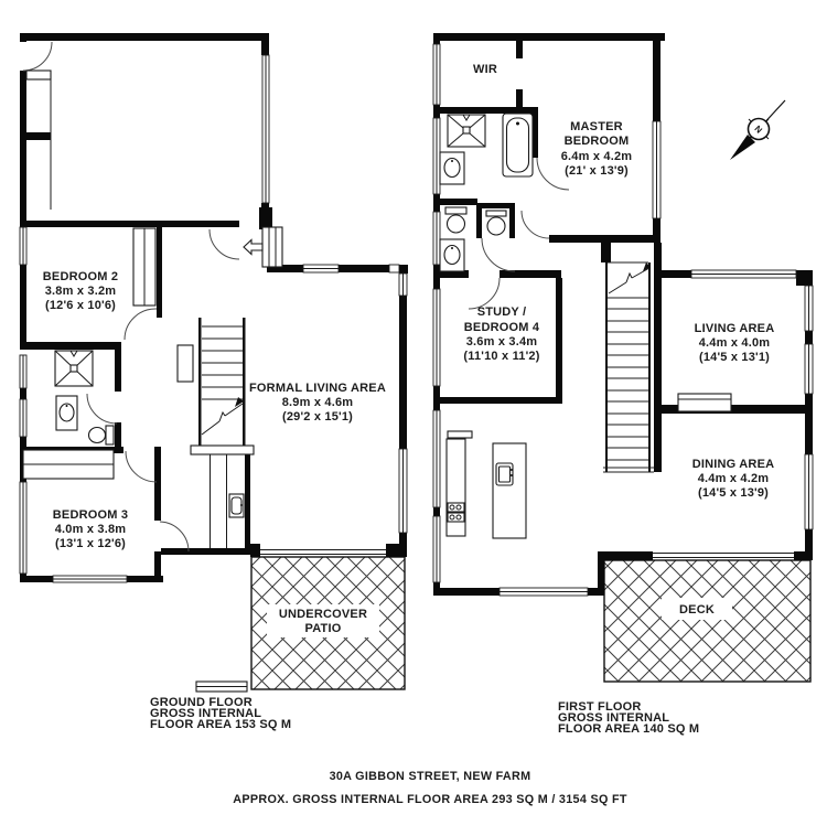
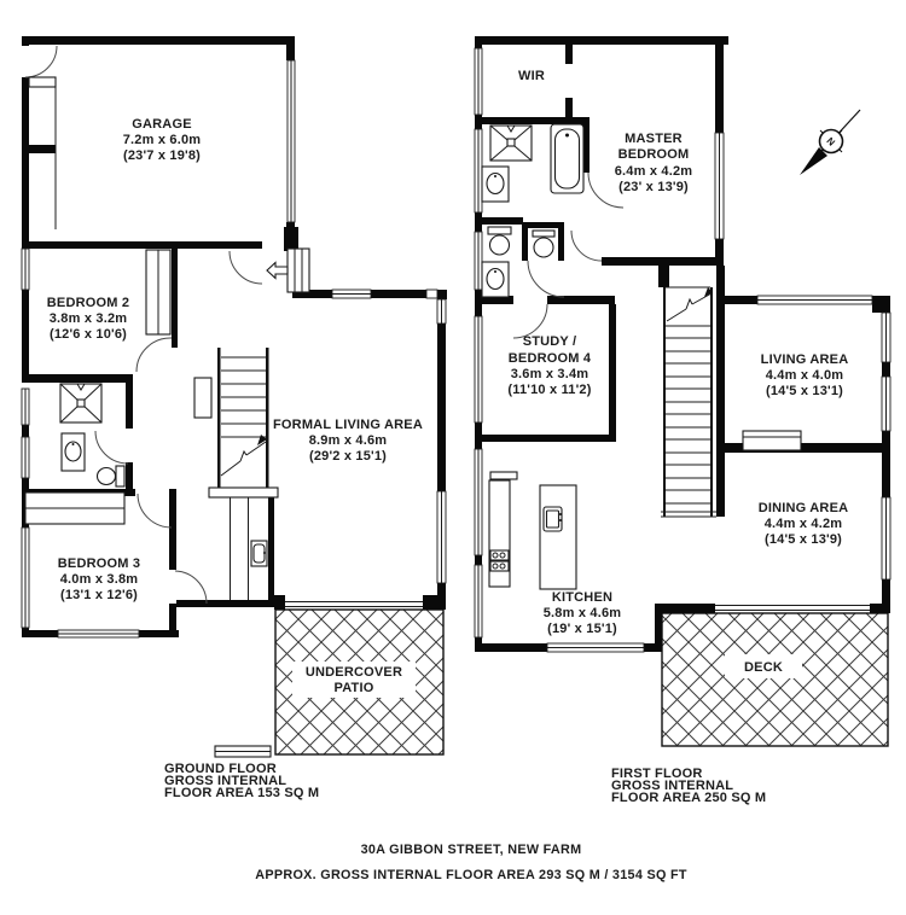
+ GARAGE
+ 7.2m x 6.0m
+ (23'7 x 19'8)
  BEDROOM 2
  3.8m x 3.2m
  (12'6 x 10'6)
  BEDROOM 3
  4.0m x 3.8m
  (13'1 x 12'6)
  FORMAL LIVING AREA
  8.9m x 4.6m
  (29'2 x 15'1)
  UNDERCOVER
  PATIO
  GROUND FLOOR
  GROSS INTERNAL
  FLOOR AREA 153 SQ M
  WIR
  MASTER
  BEDROOM
  6.4m x 4.2m
- (21' x 13'9)
+ (23' x 13'9)
  STUDY /
  BEDROOM 4
  3.6m x 3.4m
  (11'10 x 11'2)
  LIVING AREA
  4.4m x 4.0m
  (14'5 x 13'1)
  DINING AREA
  4.4m x 4.2m
  (14'5 x 13'9)
+ KITCHEN
+ 5.8m x 4.6m
+ (19' x 15'1)
  DECK
  FIRST FLOOR
  GROSS INTERNAL
- FLOOR AREA 140 SQ M
+ FLOOR AREA 250 SQ M
  30A GIBBON STREET, NEW FARM
  APPROX. GROSS INTERNAL FLOOR AREA 293 SQ M / 3154 SQ FT
